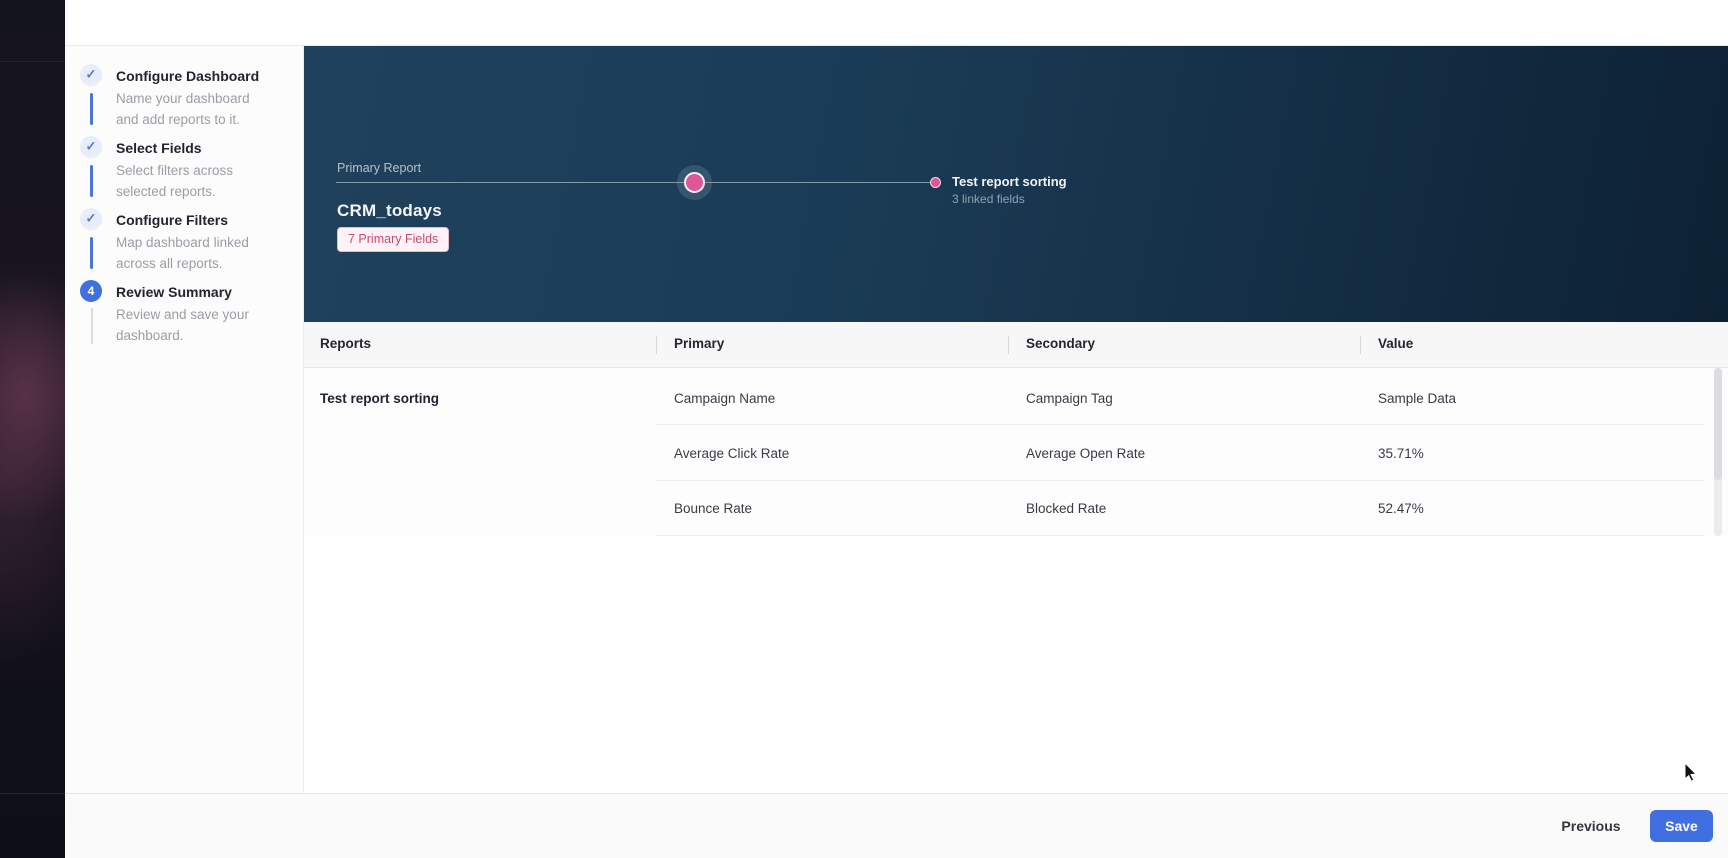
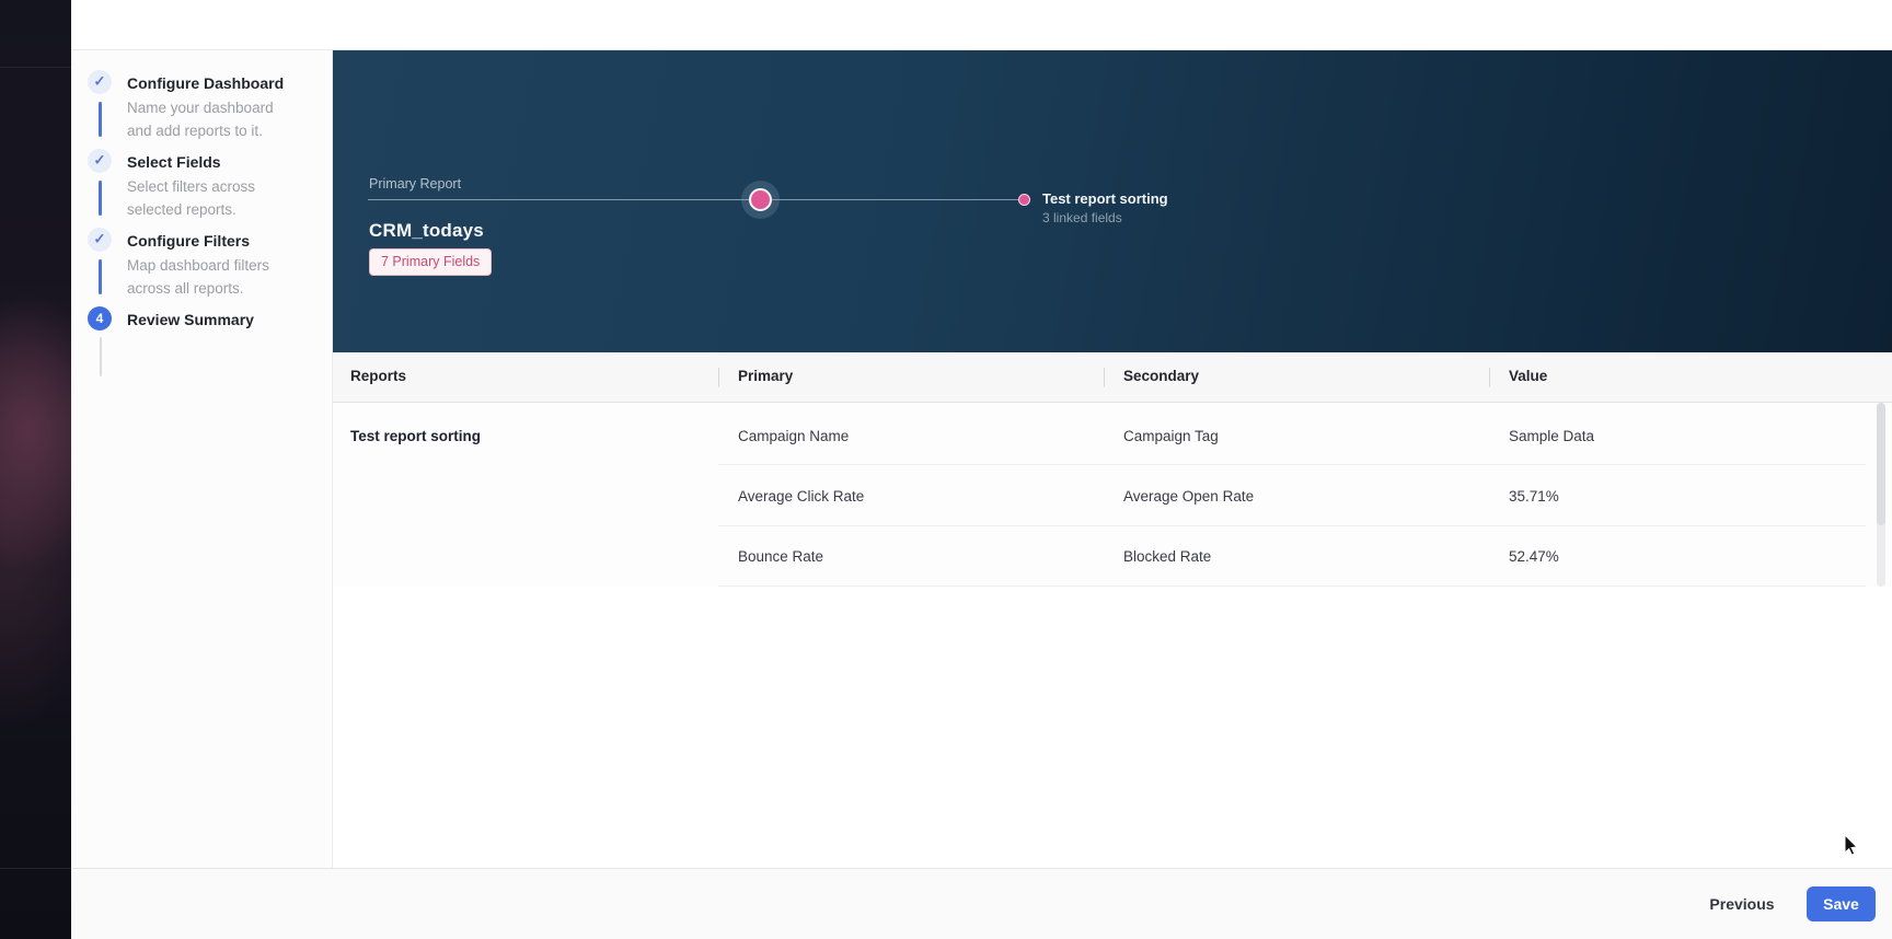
  ✓
  Configure Dashboard
  Name your dashboard and add reports to it.
  ✓
  Select Fields
  Select filters across selected reports.
  ✓
  Configure Filters
- Map dashboard linked across all reports.
+ Map dashboard filters across all reports.
  4
  Review Summary
- Review and save your dashboard.
  Primary Report
  Test report sorting
  3 linked fields
  CRM_todays
  7 Primary Fields
  Reports
  Primary
  Secondary
  Value
  Test report sorting
  Campaign Name
  Campaign Tag
  Sample Data
  Average Click Rate
  Average Open Rate
  35.71%
  Bounce Rate
  Blocked Rate
  52.47%
  Previous
  Save
